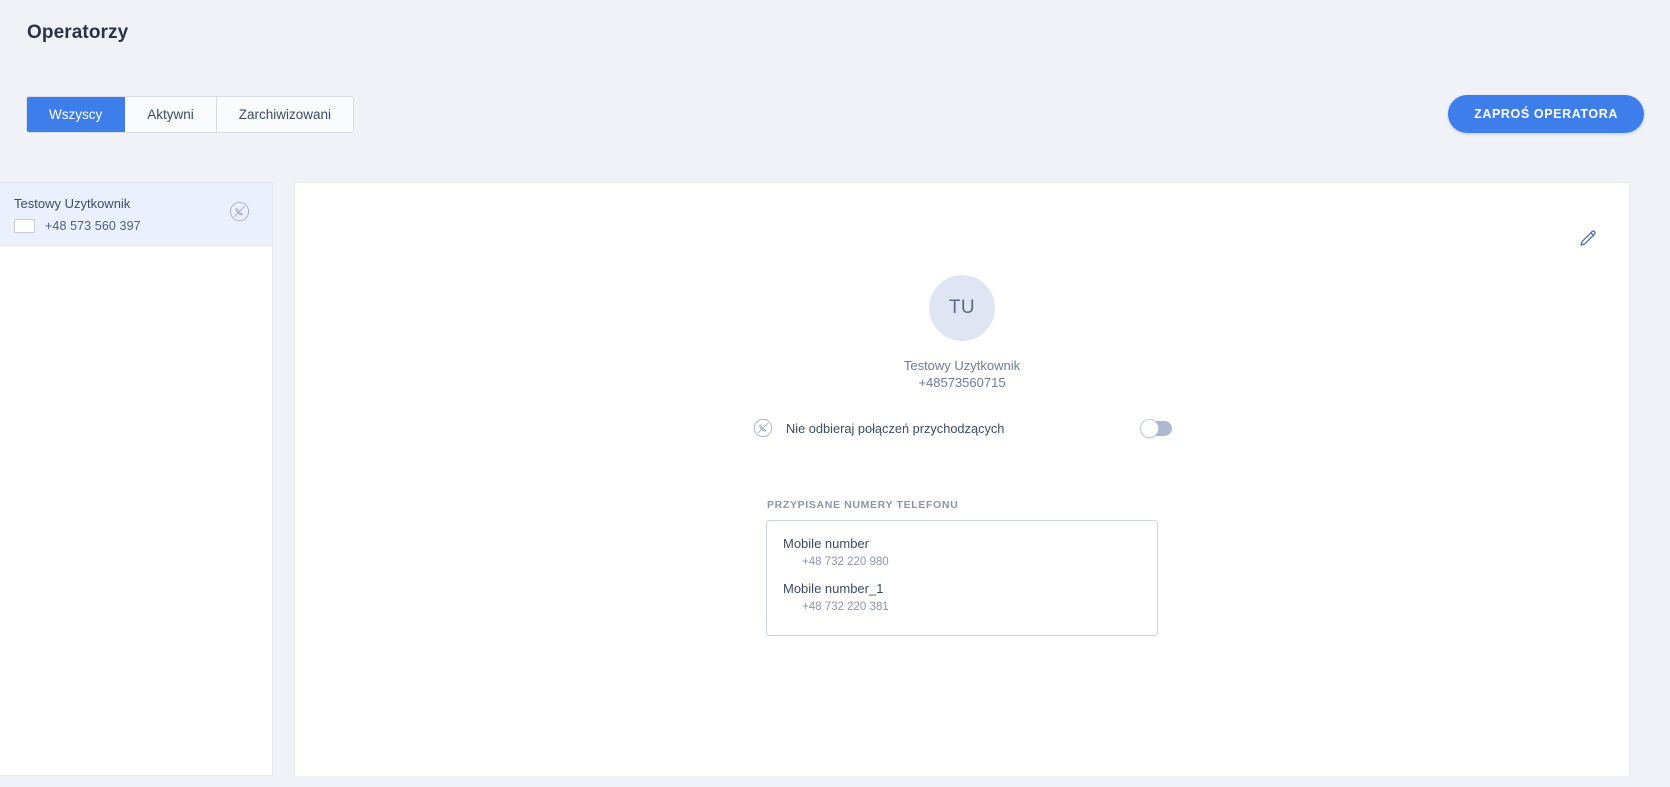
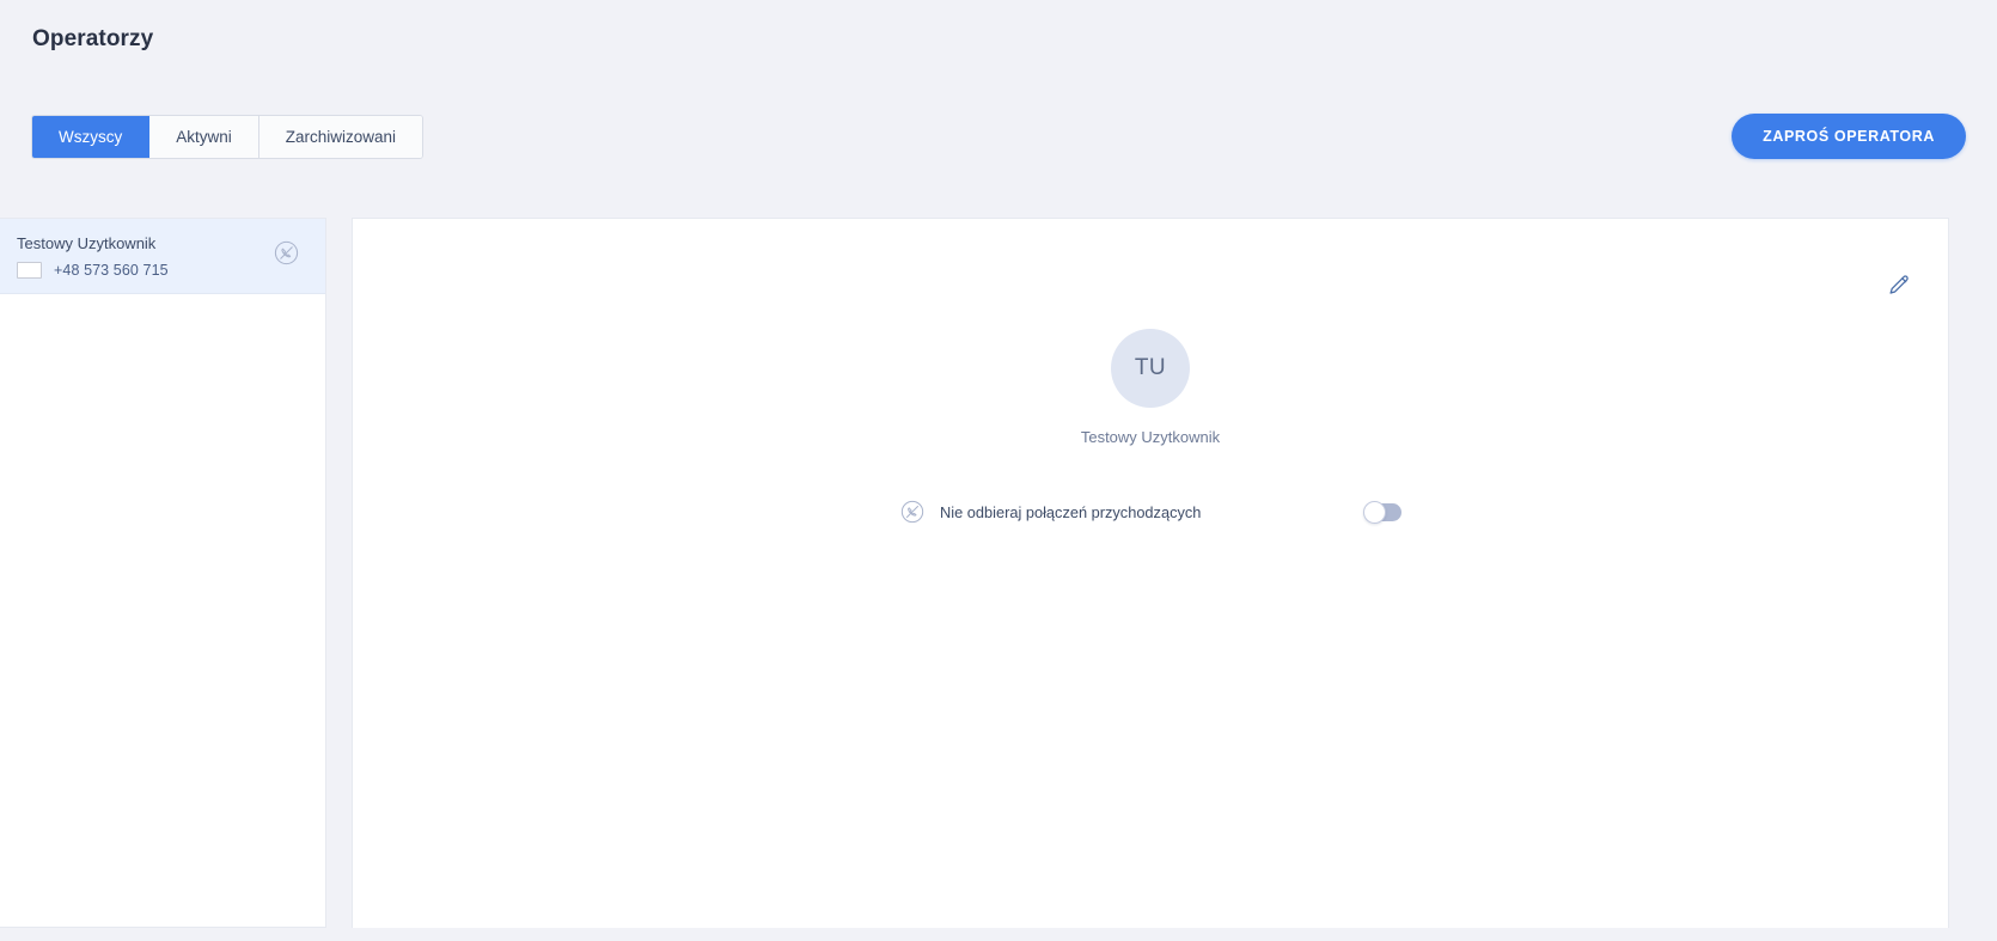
  Operatorzy
  Wszyscy
  Aktywni
  Zarchiwizowani
  ZAPROŚ OPERATORA
  Testowy Uzytkownik
- +48 573 560 397
+ +48 573 560 715
  TU
  Testowy Uzytkownik
- +48573560715
  Nie odbieraj połączeń przychodzących
- PRZYPISANE NUMERY TELEFONU
- Mobile number
- +48 732 220 980
- Mobile number_1
- +48 732 220 381
